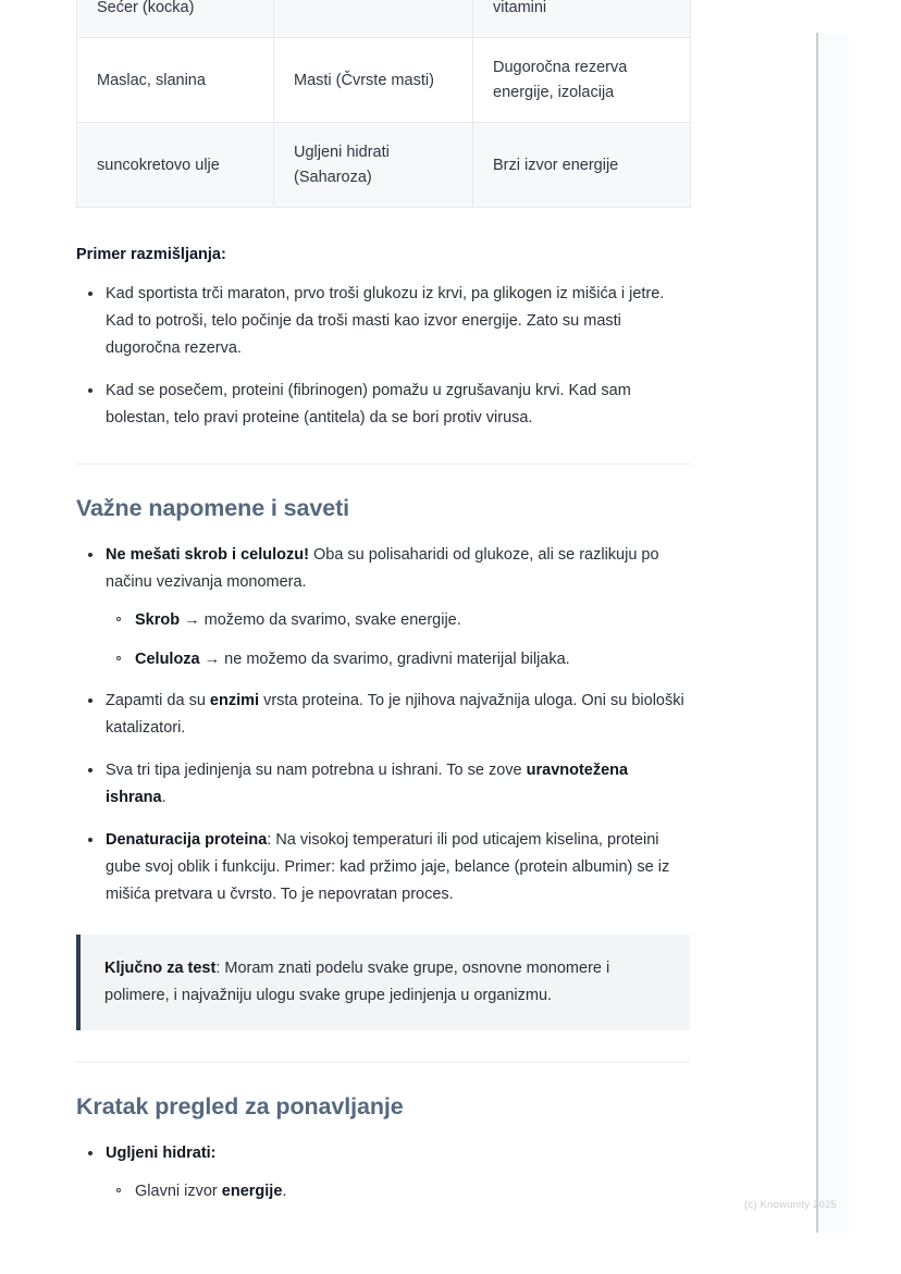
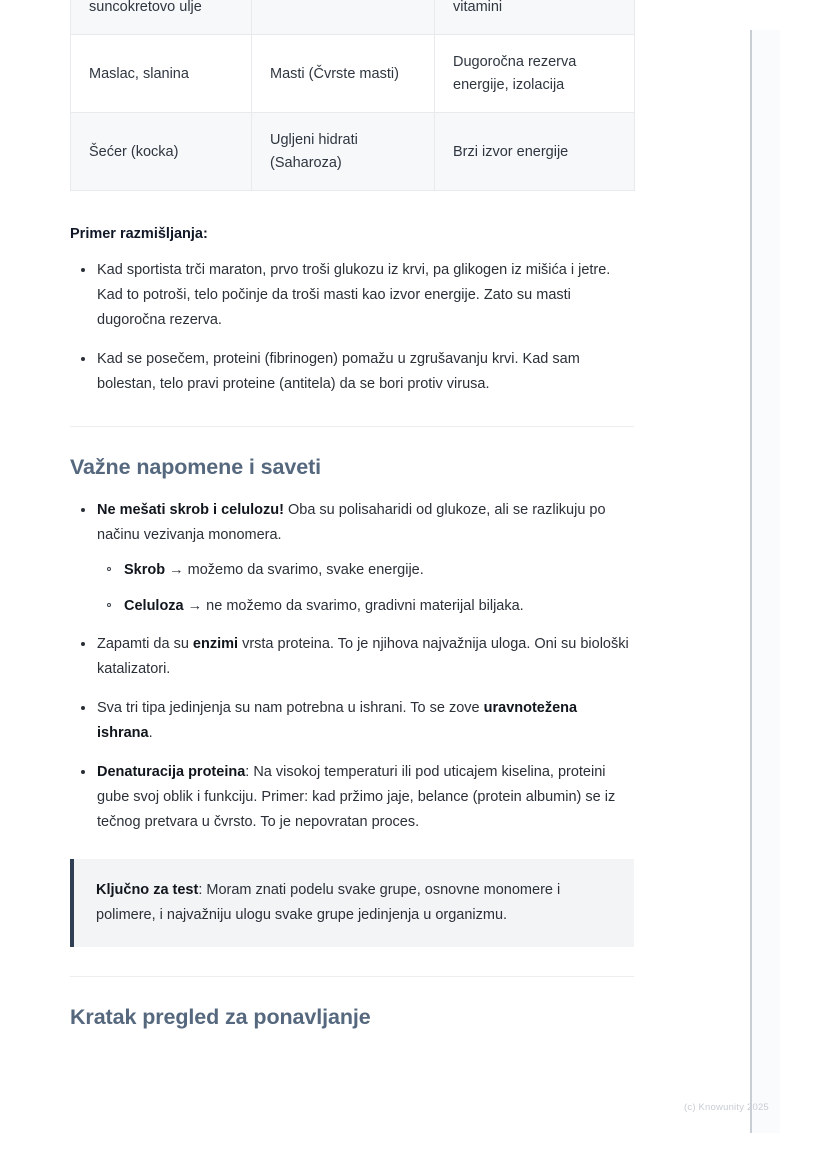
- Šećer (kocka)		vitamini
+ suncokretovo ulje		vitamini
  Maslac, slanina	Masti (Čvrste masti)	Dugoročna rezerva energije, izolacija
- suncokretovo ulje	Ugljeni hidrati (Saharoza)	Brzi izvor energije
+ Šećer (kocka)	Ugljeni hidrati (Saharoza)	Brzi izvor energije
  Primer razmišljanja:
  Kad sportista trči maraton, prvo troši glukozu iz krvi, pa glikogen iz mišića i jetre. Kad to potroši, telo počinje da troši masti kao izvor energije. Zato su masti dugoročna rezerva.
  Kad se posečem, proteini (fibrinogen) pomažu u zgrušavanju krvi. Kad sam bolestan, telo pravi proteine (antitela) da se bori protiv virusa.
  Važne napomene i saveti
  Ne mešati skrob i celulozu! Oba su polisaharidi od glukoze, ali se razlikuju po načinu vezivanja monomera.
  Skrob → možemo da svarimo, svake energije.
  Celuloza → ne možemo da svarimo, gradivni materijal biljaka.
  Zapamti da su enzimi vrsta proteina. To je njihova najvažnija uloga. Oni su biološki katalizatori.
  Sva tri tipa jedinjenja su nam potrebna u ishrani. To se zove uravnotežena ishrana.
- Denaturacija proteina: Na visokoj temperaturi ili pod uticajem kiselina, proteini gube svoj oblik i funkciju. Primer: kad pržimo jaje, belance (protein albumin) se iz mišića pretvara u čvrsto. To je nepovratan proces.
+ Denaturacija proteina: Na visokoj temperaturi ili pod uticajem kiselina, proteini gube svoj oblik i funkciju. Primer: kad pržimo jaje, belance (protein albumin) se iz tečnog pretvara u čvrsto. To je nepovratan proces.
  Ključno za test: Moram znati podelu svake grupe, osnovne monomere i polimere, i najvažniju ulogu svake grupe jedinjenja u organizmu.
  Kratak pregled za ponavljanje
- Ugljeni hidrati:
- Glavni izvor energije.
  (c) Knowunity 2025
